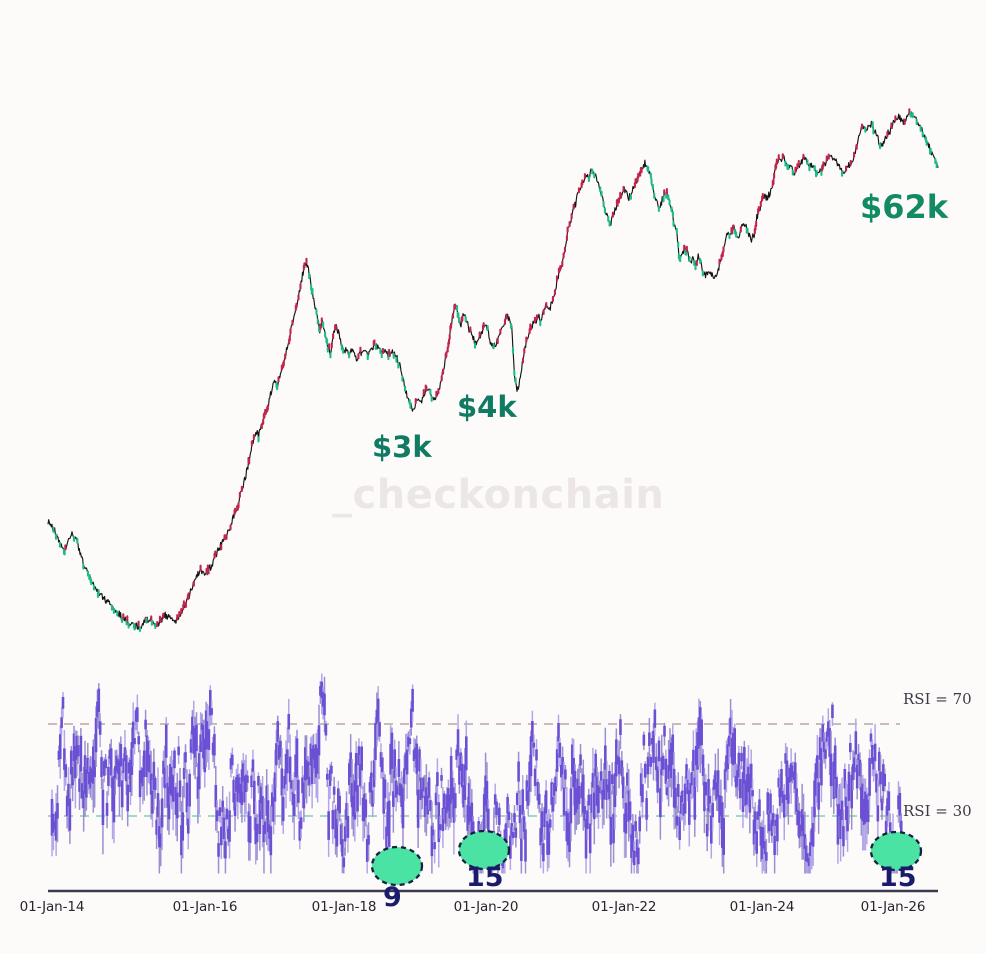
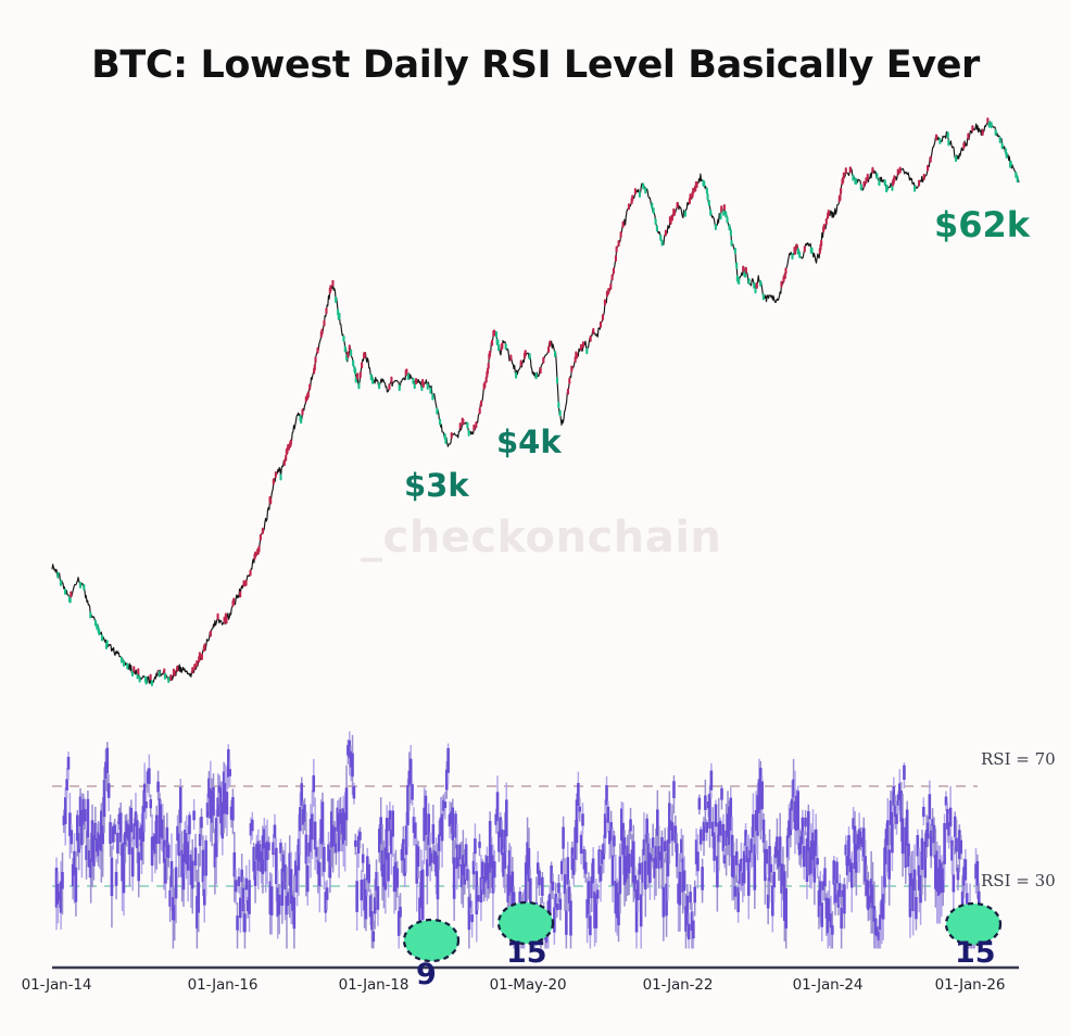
+ BTC: Lowest Daily RSI Level Basically Ever
  $62k
  $4k
  $3k
  RSI = 70
  RSI = 30
  9
  15
  15
  01-Jan-14
  01-Jan-16
  01-Jan-18
- 01-Jan-20
+ 01-May-20
  01-Jan-22
  01-Jan-24
  01-Jan-26
